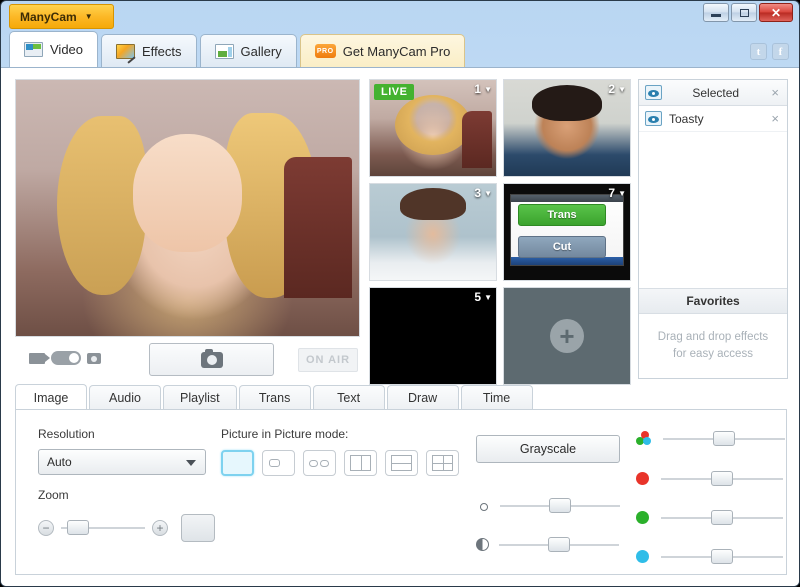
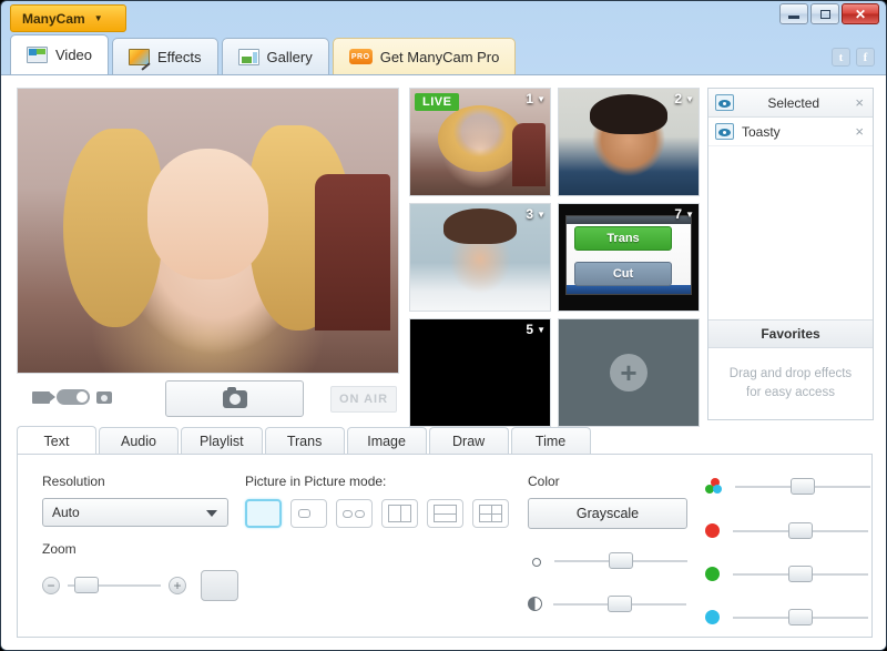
  ManyCam
  ▼
  ✕
  t
  f
  Video
  Effects
  Gallery
  Get ManyCam Pro
  ON AIR
  LIVE
  1
  ▼
  2
  ▼
  3
  ▼
  Trans
  Cut
  7
  ▼
  5
  ▼
  +
  Selected
  ×
  Toasty
  ×
  Favorites
  Drag and drop effects
  for easy access
- Image
+ Text
  Audio
  Playlist
  Trans
- Text
+ Image
  Draw
  Time
  Resolution
  Auto
  Zoom
  −
  +
  Picture in Picture mode:
+ Color
  Grayscale
